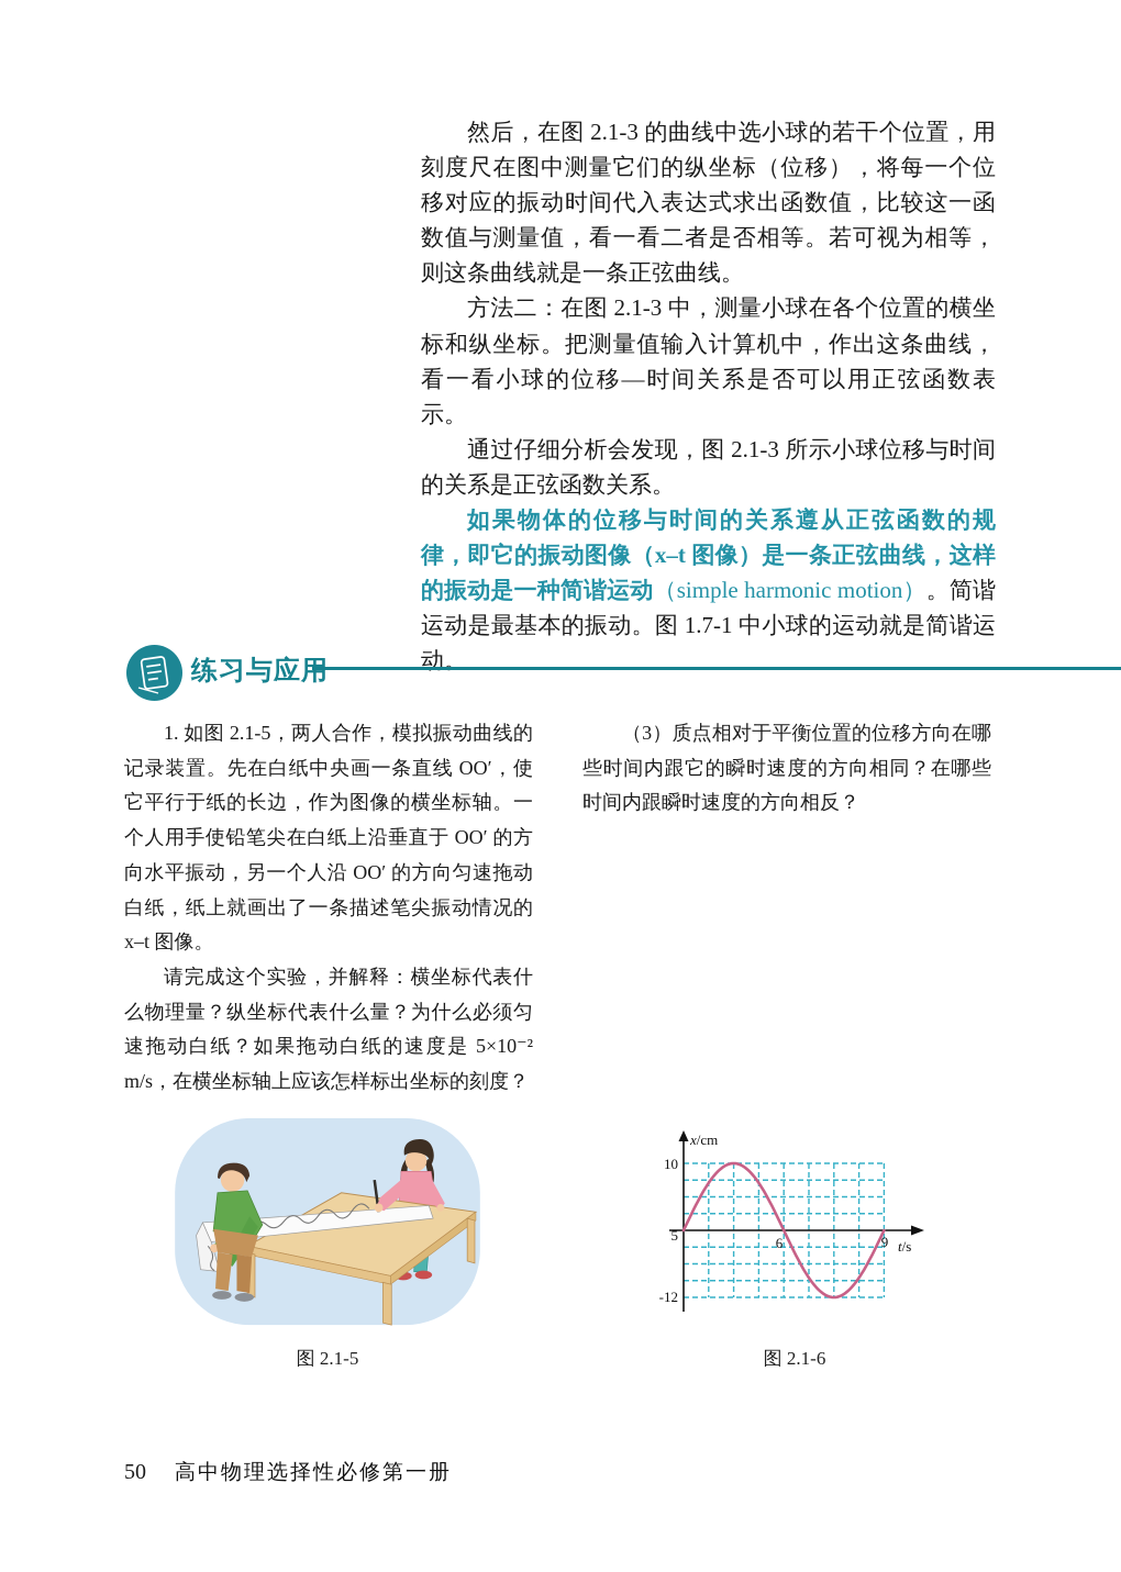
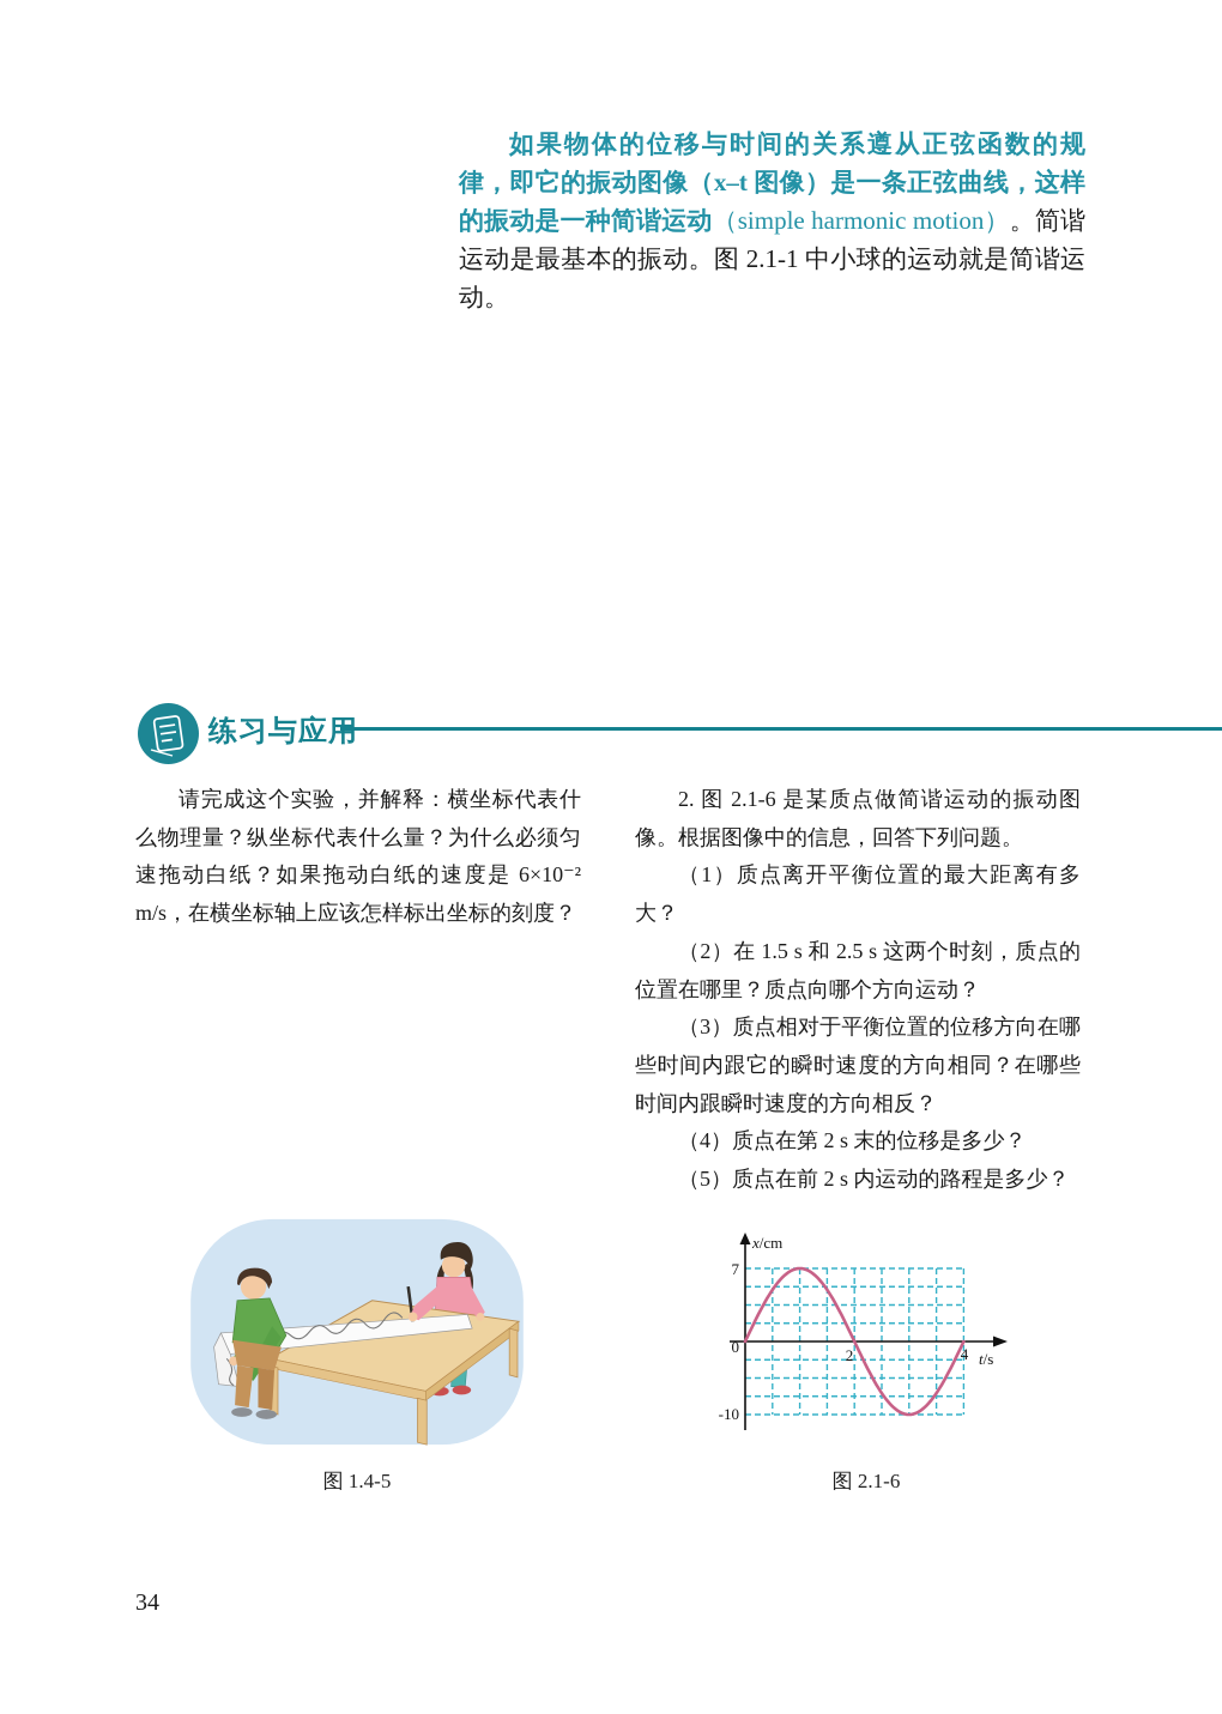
- 然后，在图 2.1-3 的曲线中选小球的若干个位置，用刻度尺在图中测量它们的纵坐标（位移），将每一个位移对应的振动时间代入表达式求出函数值，比较这一函数值与测量值，看一看二者是否相等。若可视为相等，则这条曲线就是一条正弦曲线。
- 方法二：在图 2.1-3 中，测量小球在各个位置的横坐标和纵坐标。把测量值输入计算机中，作出这条曲线，看一看小球的位移—时间关系是否可以用正弦函数表示。
- 通过仔细分析会发现，图 2.1-3 所示小球位移与时间的关系是正弦函数关系。
- 如果物体的位移与时间的关系遵从正弦函数的规律，即它的振动图像（x–t 图像）是一条正弦曲线，这样的振动是一种简谐运动（simple harmonic motion）。简谐运动是最基本的振动。图 1.7-1 中小球的运动就是简谐运动。
+ 如果物体的位移与时间的关系遵从正弦函数的规律，即它的振动图像（x–t 图像）是一条正弦曲线，这样的振动是一种简谐运动（simple harmonic motion）。简谐运动是最基本的振动。图 2.1-1 中小球的运动就是简谐运动。
  练习与应用
- 1. 如图 2.1-5，两人合作，模拟振动曲线的记录装置。先在白纸中央画一条直线 OO′，使它平行于纸的长边，作为图像的横坐标轴。一个人用手使铅笔尖在白纸上沿垂直于 OO′ 的方向水平振动，另一个人沿 OO′ 的方向匀速拖动白纸，纸上就画出了一条描述笔尖振动情况的 x–t 图像。
- 请完成这个实验，并解释：横坐标代表什么物理量？纵坐标代表什么量？为什么必须匀速拖动白纸？如果拖动白纸的速度是 5×10⁻² m/s，在横坐标轴上应该怎样标出坐标的刻度？
+ 请完成这个实验，并解释：横坐标代表什么物理量？纵坐标代表什么量？为什么必须匀速拖动白纸？如果拖动白纸的速度是 6×10⁻² m/s，在横坐标轴上应该怎样标出坐标的刻度？
+ 2. 图 2.1-6 是某质点做简谐运动的振动图像。根据图像中的信息，回答下列问题。
+ （1）质点离开平衡位置的最大距离有多大？
+ （2）在 1.5 s 和 2.5 s 这两个时刻，质点的位置在哪里？质点向哪个方向运动？
  （3）质点相对于平衡位置的位移方向在哪些时间内跟它的瞬时速度的方向相同？在哪些时间内跟瞬时速度的方向相反？
+ （4）质点在第 2 s 末的位移是多少？
+ （5）质点在前 2 s 内运动的路程是多少？
  x/cm
  t/s
- 10
+ 7
- 5
+ 0
- -12
+ -10
- 6
+ 2
- 9
+ 4
- 图 2.1-5
+ 图 1.4-5
  图 2.1-6
- 50
+ 34
- 高中物理选择性必修第一册
